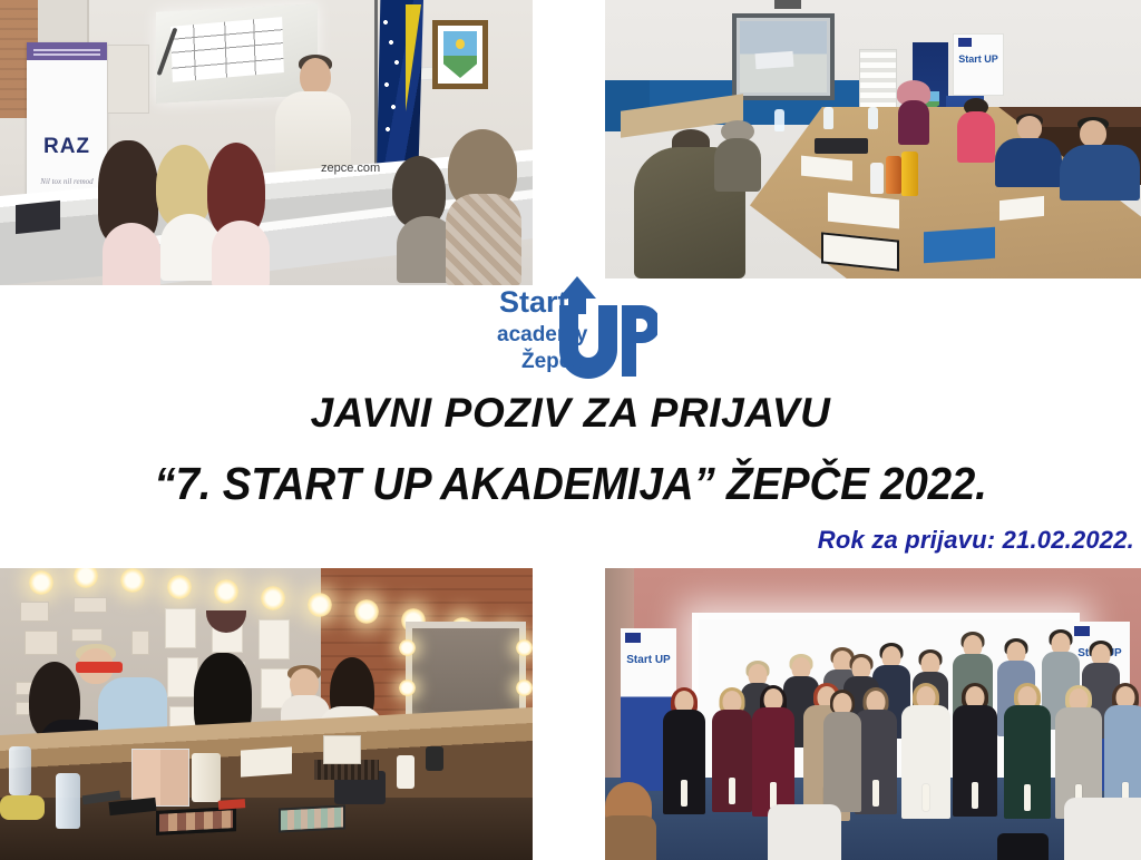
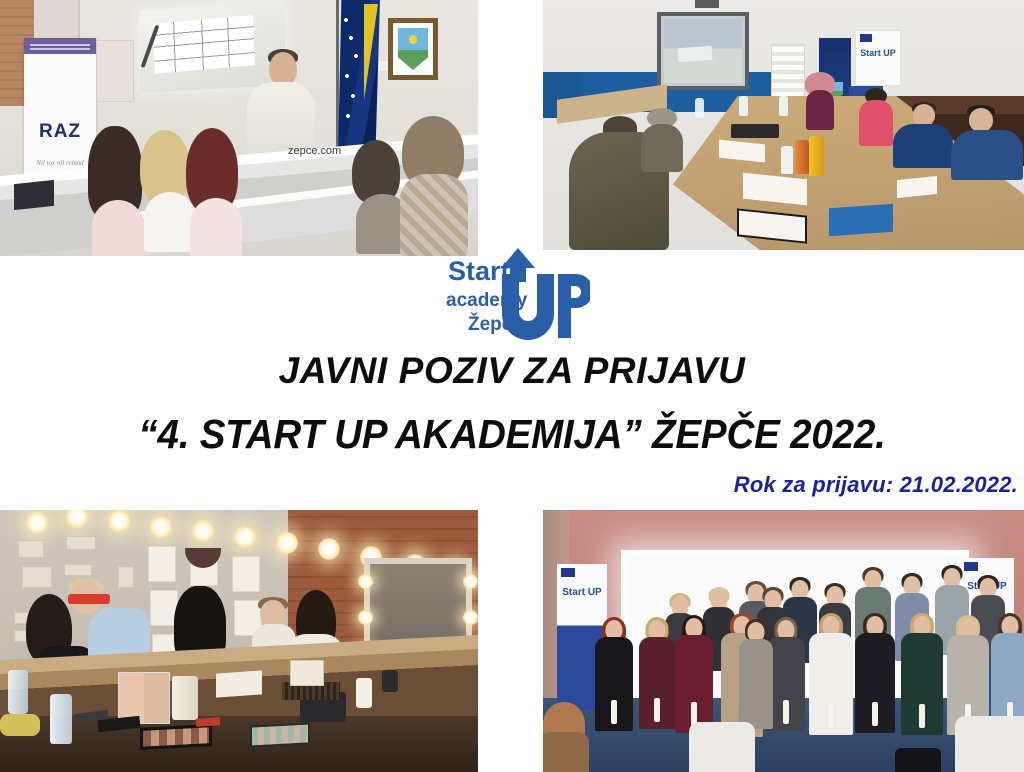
  RAZ
  Nil tox nil remod
  zepce.com
  Start UP
  Start UP
  Start
  academy
  Žepče
  JAVNI POZIV ZA PRIJAVU
- “7. START UP AKADEMIJA” ŽEPČE 2022.
+ “4. START UP AKADEMIJA” ŽEPČE 2022.
  Rok za prijavu: 21.02.2022.
